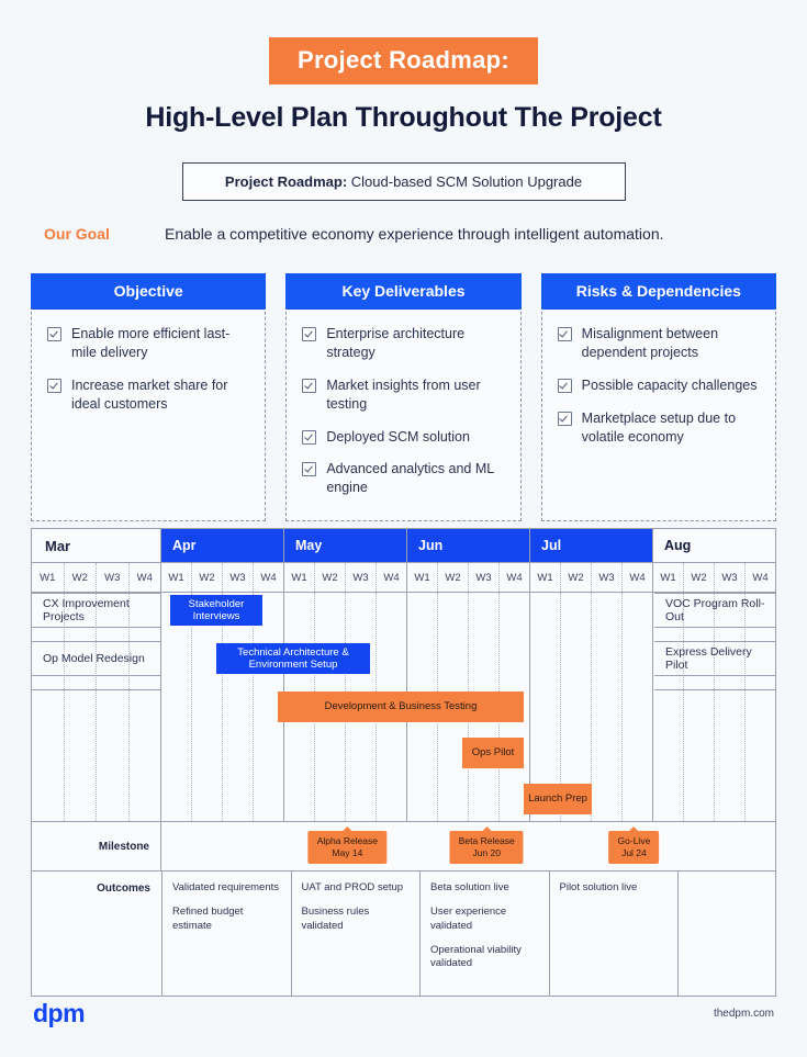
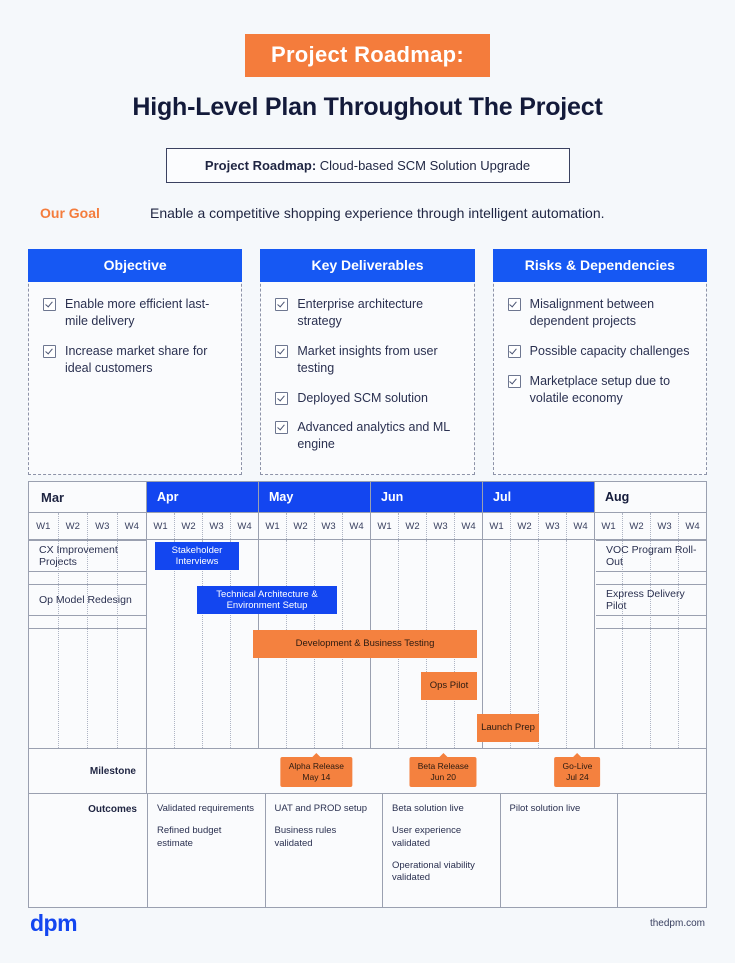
  Project Roadmap:
  High-Level Plan Throughout The Project
  Project Roadmap: Cloud-based SCM Solution Upgrade
  Our Goal
- Enable a competitive economy experience through intelligent automation.
+ Enable a competitive shopping experience through intelligent automation.
  Objective
  Enable more efficient last-mile delivery
  Increase market share for ideal customers
  Key Deliverables
  Enterprise architecture strategy
  Market insights from user testing
  Deployed SCM solution
  Advanced analytics and ML engine
  Risks & Dependencies
  Misalignment between dependent projects
  Possible capacity challenges
  Marketplace setup due to volatile economy
  Mar
  Apr
  May
  Jun
  Jul
  Aug
  W1
  W2
  W3
  W4
  W1
  W2
  W3
  W4
  W1
  W2
  W3
  W4
  W1
  W2
  W3
  W4
  W1
  W2
  W3
  W4
  W1
  W2
  W3
  W4
  CX Improvement Projects
  Op Model Redesign
  VOC Program Roll-Out
  Express Delivery Pilot
  Stakeholder Interviews
  Technical Architecture & Environment Setup
  Development & Business Testing
  Ops Pilot
  Launch Prep
  Milestone
  Alpha Release
  May 14
  Beta Release
  Jun 20
  Go-Live
  Jul 24
  Outcomes
  Validated requirements
  Refined budget estimate
  UAT and PROD setup
  Business rules validated
  Beta solution live
  User experience validated
  Operational viability validated
  Pilot solution live
  dpm
  thedpm.com
